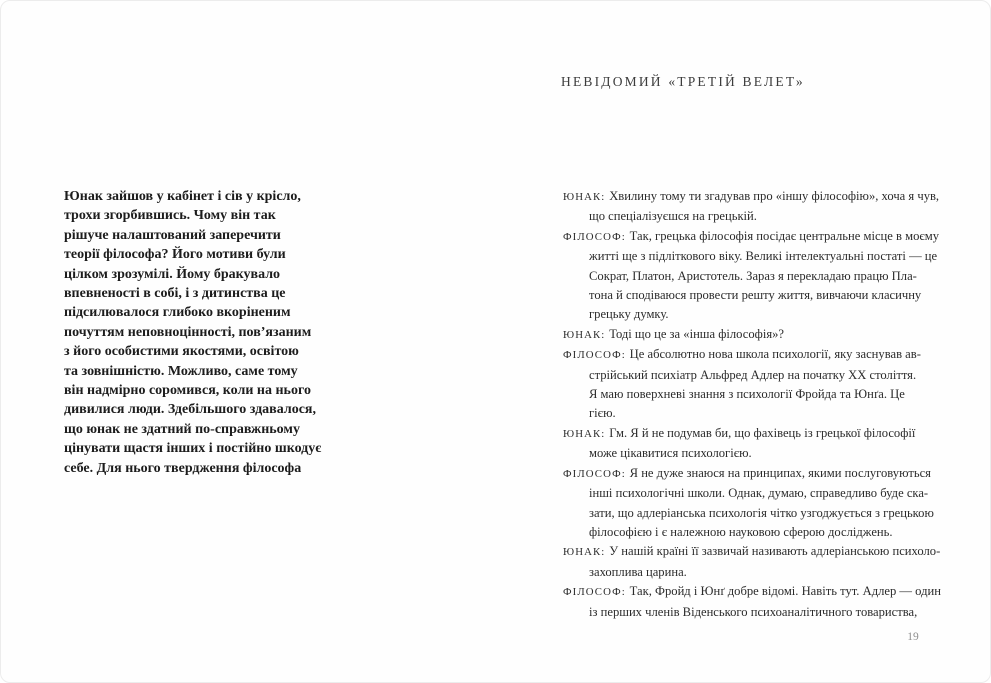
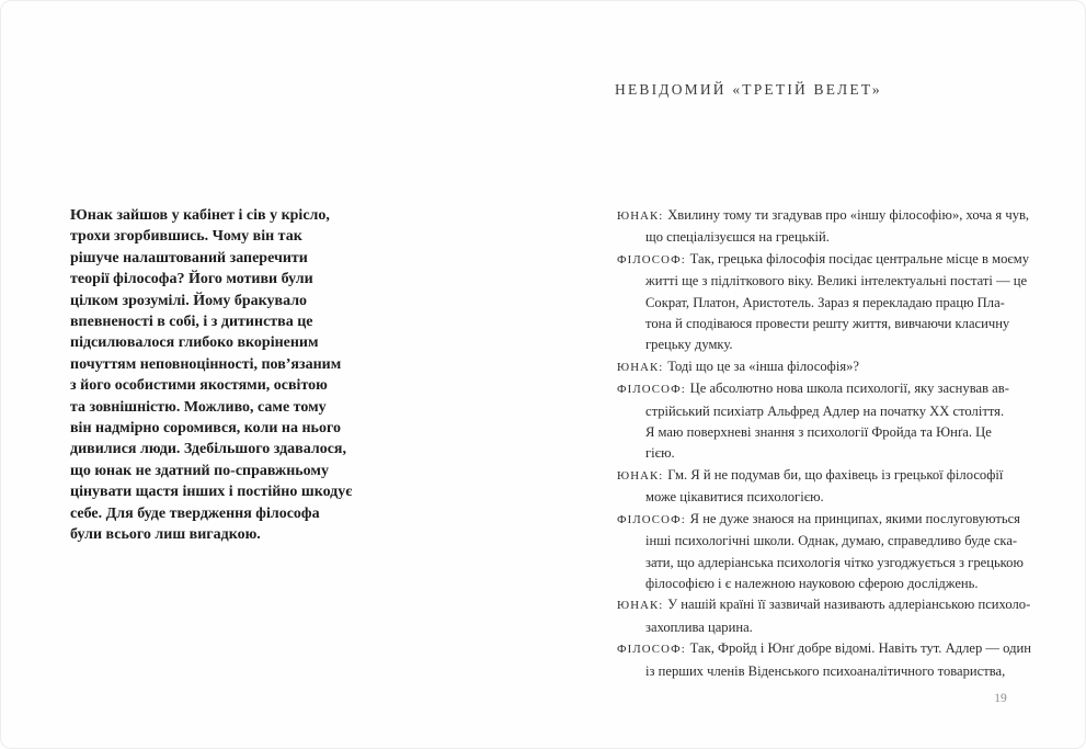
  Юнак зайшов у кабінет і сів у крісло,
  трохи згорбившись. Чому він так
  рішуче налаштований заперечити
  теорії філософа? Його мотиви були
  цілком зрозумілі. Йому бракувало
  впевненості в собі, і з дитинства це
  підсилювалося глибоко вкоріненим
  почуттям неповноцінності, пов’язаним
  з його особистими якостями, освітою
  та зовнішністю. Можливо, саме тому
  він надмірно соромився, коли на нього
  дивилися люди. Здебільшого здавалося,
  що юнак не здатний по-справжньому
  цінувати щастя інших і постійно шкодує
- себе. Для нього твердження філософа
+ себе. Для буде твердження філософа
+ були всього лиш вигадкою.
  НЕВІДОМИЙ «ТРЕТІЙ ВЕЛЕТ»
  ЮНАК: Хвилину тому ти згадував про «іншу філософію», хоча я чув,
  що спеціалізуєшся на грецькій.
  ФІЛОСОФ: Так, грецька філософія посідає центральне місце в моєму
  житті ще з підліткового віку. Великі інтелектуальні постаті — це
  Сократ, Платон, Аристотель. Зараз я перекладаю працю Пла-
  тона й сподіваюся провести решту життя, вивчаючи класичну
  грецьку думку.
  ЮНАК: Тоді що це за «інша філософія»?
  ФІЛОСОФ: Це абсолютно нова школа психології, яку заснував ав-
  стрійський психіатр Альфред Адлер на початку XX століття.
  Я маю поверхневі знання з психології Фройда та Юнґа. Це
  гією.
  ЮНАК: Гм. Я й не подумав би, що фахівець із грецької філософії
  може цікавитися психологією.
  ФІЛОСОФ: Я не дуже знаюся на принципах, якими послуговуються
  інші психологічні школи. Однак, думаю, справедливо буде ска-
  зати, що адлеріанська психологія чітко узгоджується з грецькою
  філософією і є належною науковою сферою досліджень.
  ЮНАК: У нашій країні її зазвичай називають адлеріанською психоло-
  захоплива царина.
  ФІЛОСОФ: Так, Фройд і Юнґ добре відомі. Навіть тут. Адлер — один
  із перших членів Віденського психоаналітичного товариства,
  19
